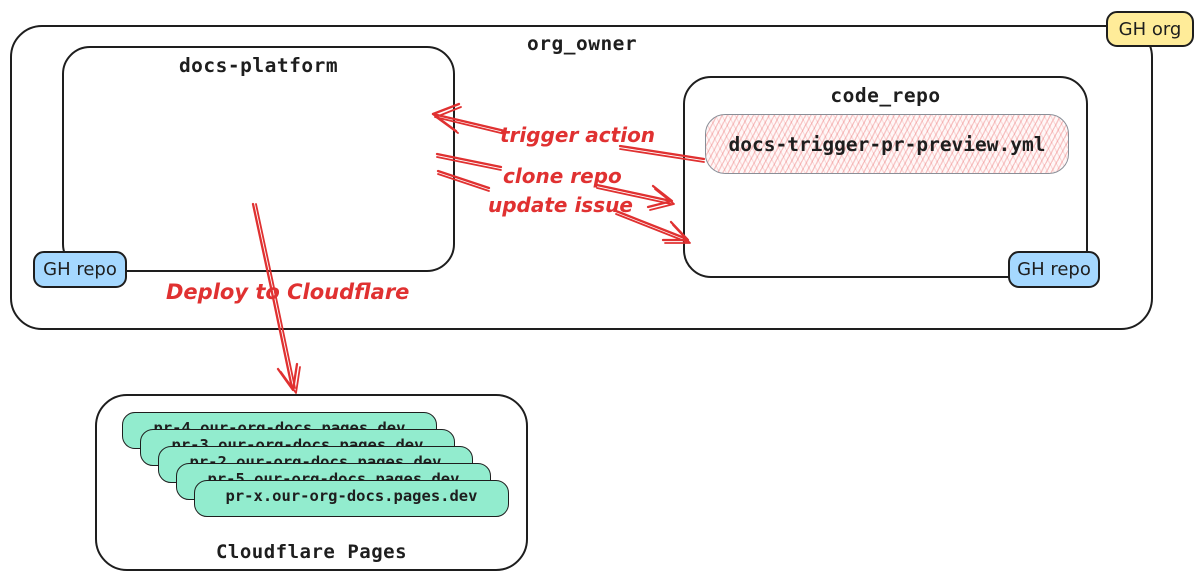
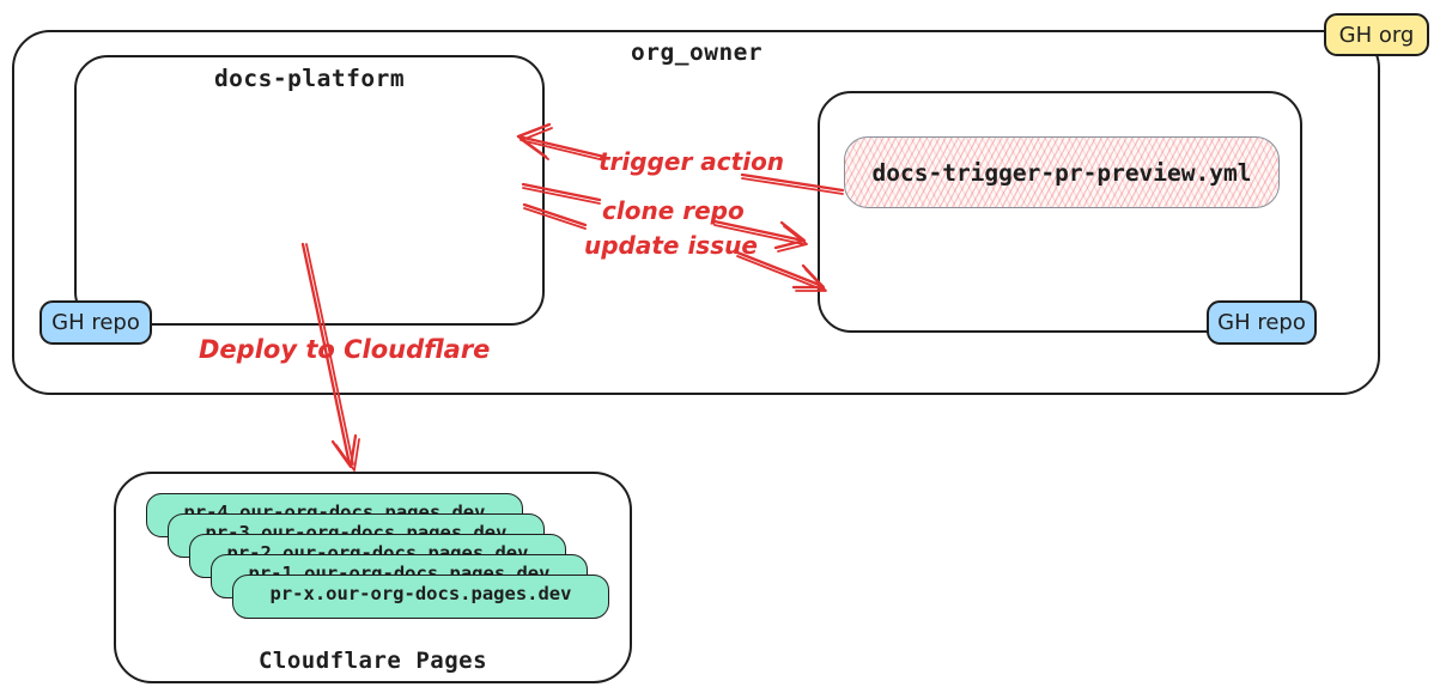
  org_owner
  docs-platform
- code_repo
  docs-trigger-pr-preview.yml
  pr-4.our-org-docs.pages.dev
  pr-3.our-org-docs.pages.dev
  pr-2.our-org-docs.pages.dev
- pr-5.our-org-docs.pages.dev
+ pr-1.our-org-docs.pages.dev
  pr-x.our-org-docs.pages.dev
  Cloudflare Pages
  trigger action
  clone repo
  update issue
  Deploy to Cloudflare
  GH org
  GH repo
  GH repo
